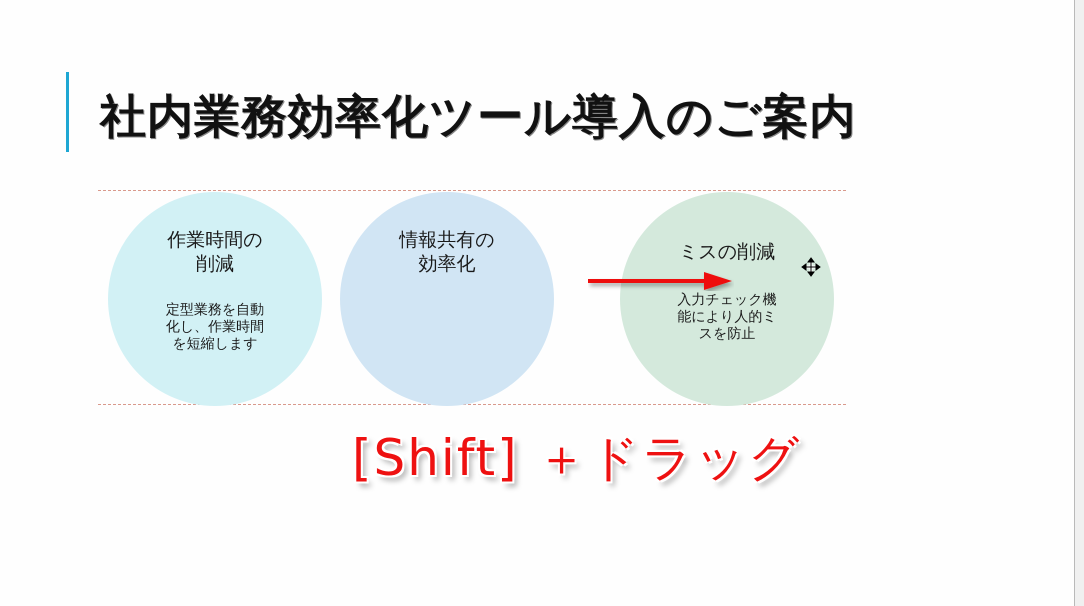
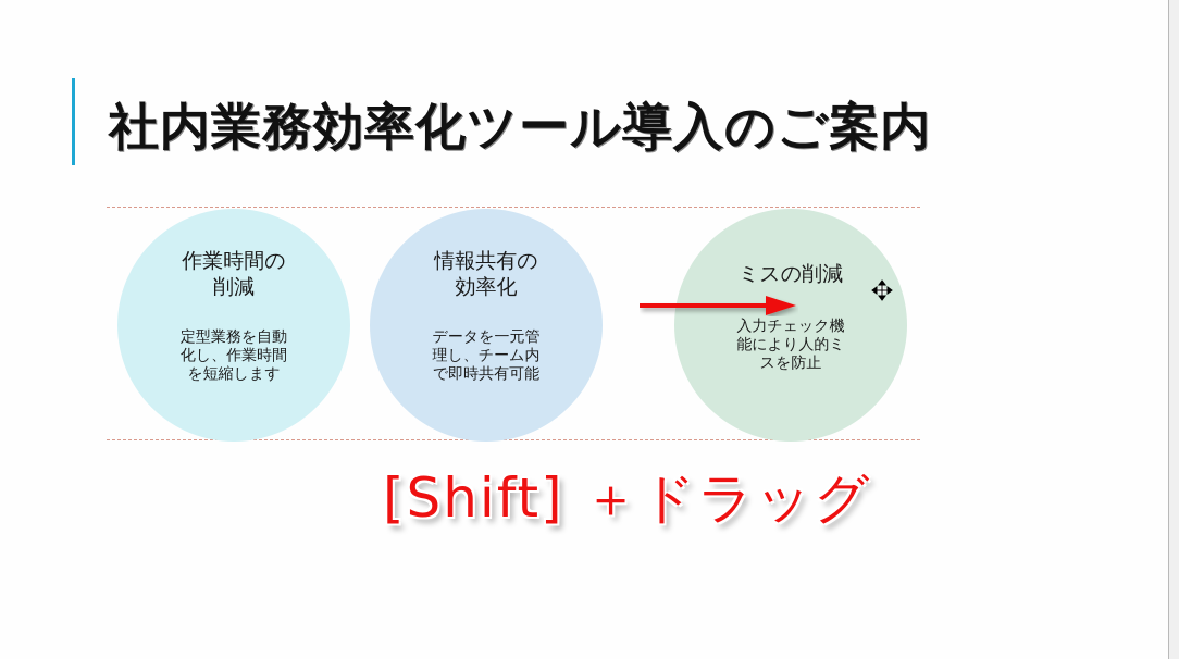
  社内業務効率化ツール導入のご案内
  作業時間の
  削減
  定型業務を自動
  化し、作業時間
  を短縮します
  情報共有の
  効率化
+ データを一元管
+ 理し、チーム内
+ で即時共有可能
  ミスの削減
  入力チェック機
  能により人的ミ
  スを防止
  [Shift] ＋ドラッグ
